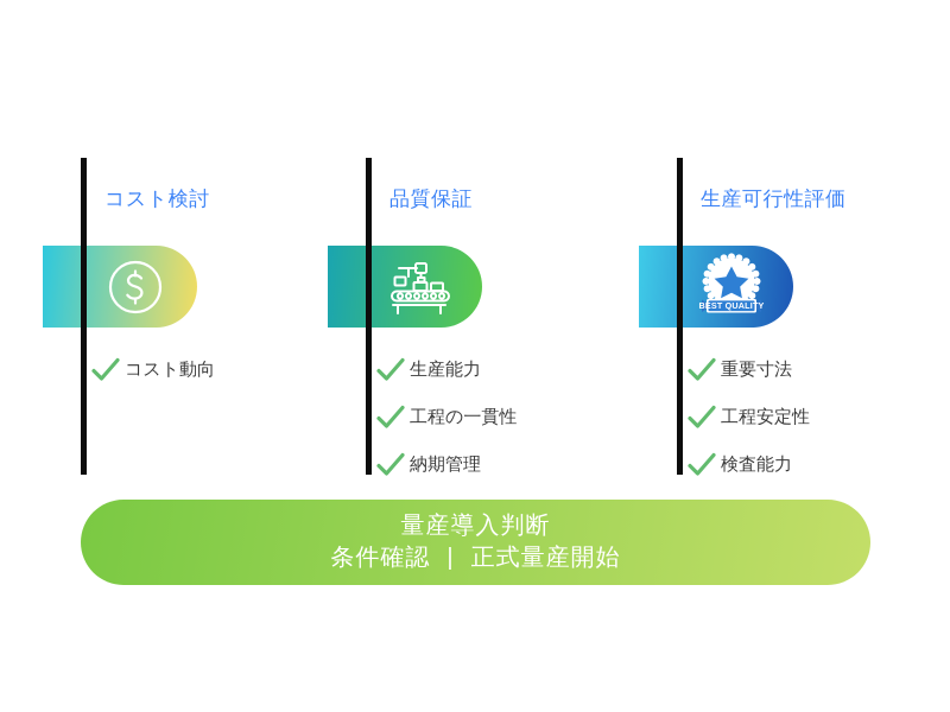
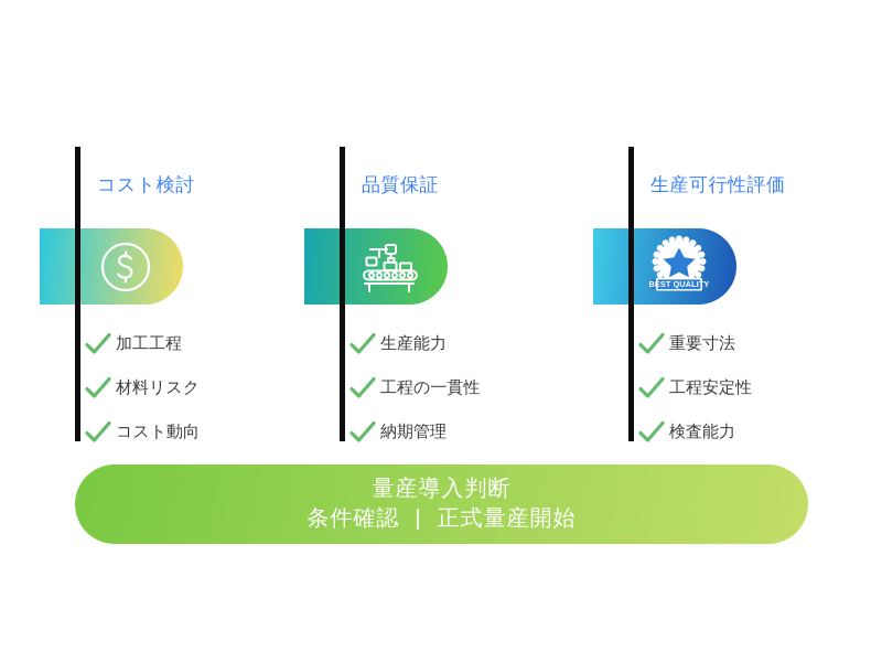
  コスト検討
+ 加工工程
+ 材料リスク
  コスト動向
  品質保証
  生産能力
  工程の一貫性
  納期管理
  生産可行性評価
  BEST QUALITY
  重要寸法
  工程安定性
  検査能力
  量産導入判断
  条件確認 | 正式量産開始
